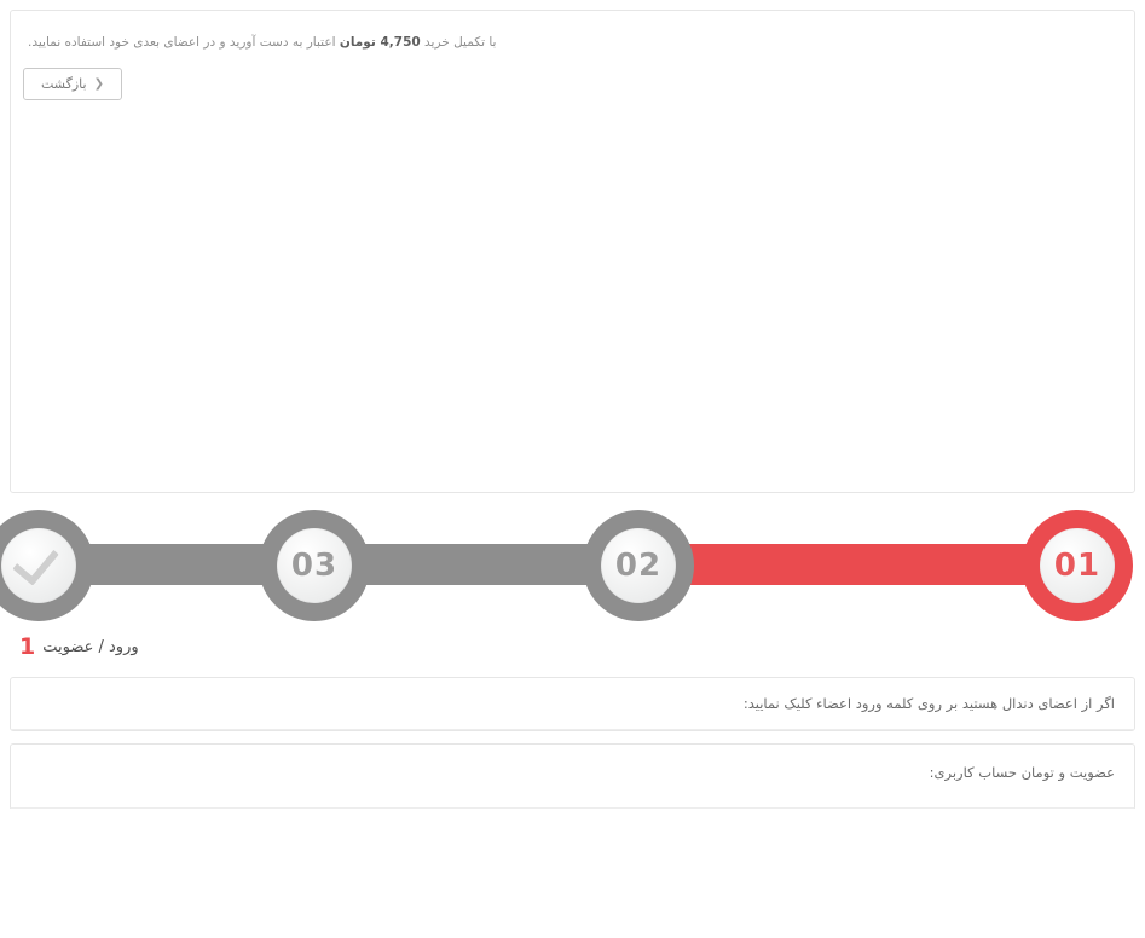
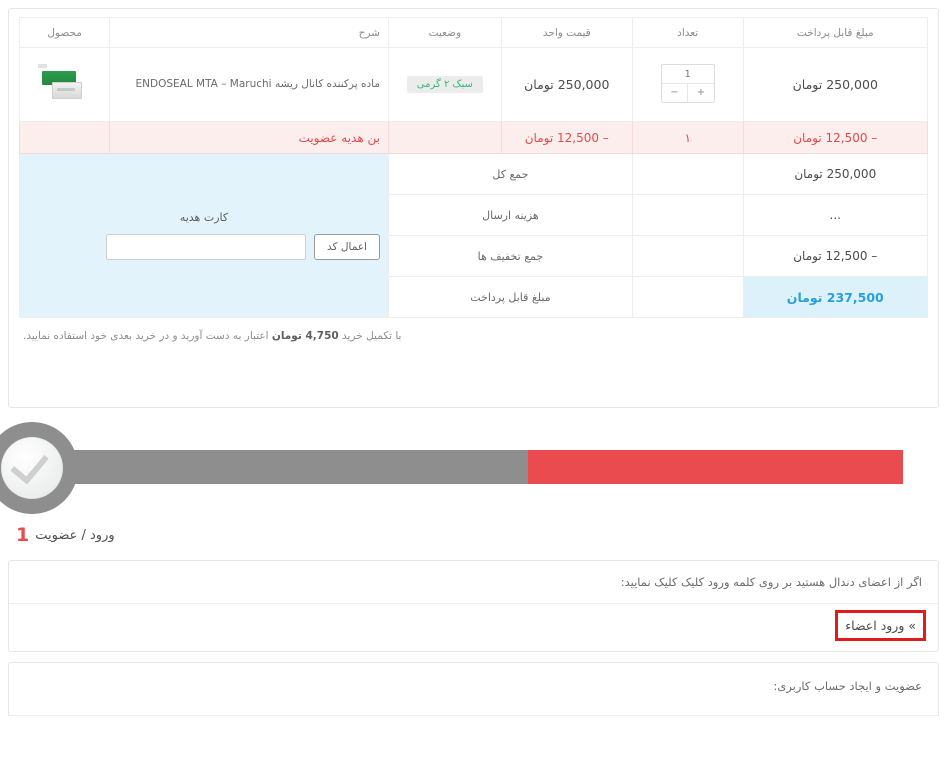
+ مبلغ قابل پرداخت	تعداد	قیمت واحد	وضعیت	شرح	محصول
+ 250,000 تومان	1 + −	250,000 تومان	سبک ۲ گرمی	ماده پرکننده کانال ریشه ENDOSEAL MTA – Maruchi
+ – 12,500 تومان	۱	– 12,500 تومان		بن هدیه عضویت
+ 250,000 تومان		جمع کل	کارت هدیه اعمال کد
+ ...		هزینه ارسال
+ – 12,500 تومان		جمع تخفیف ها
+ 237,500 تومان		مبلغ قابل پرداخت
- با تکمیل خرید 4,750 تومان اعتبار به دست آورید و در اعضای بعدی خود استفاده نمایید.
+ با تکمیل خرید 4,750 تومان اعتبار به دست آورید و در خرید بعدی خود استفاده نمایید.
- ❮
- بازگشت
- 01
- 02
- 03
  ورود / عضویت1
- اگر از اعضای دندال هستید بر روی کلمه ورود اعضاء کلیک نمایید:
+ اگر از اعضای دندال هستید بر روی کلمه ورود کلیک کلیک نمایید:
+ » ورود اعضاء
- عضویت و تومان حساب کاربری:
+ عضویت و ایجاد حساب کاربری:
